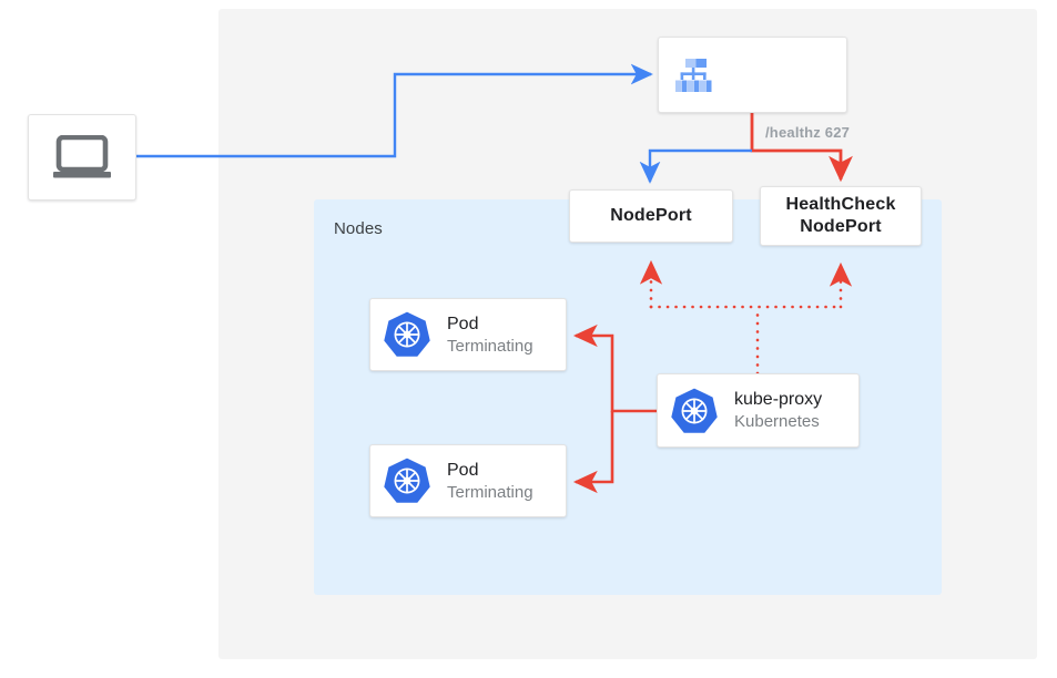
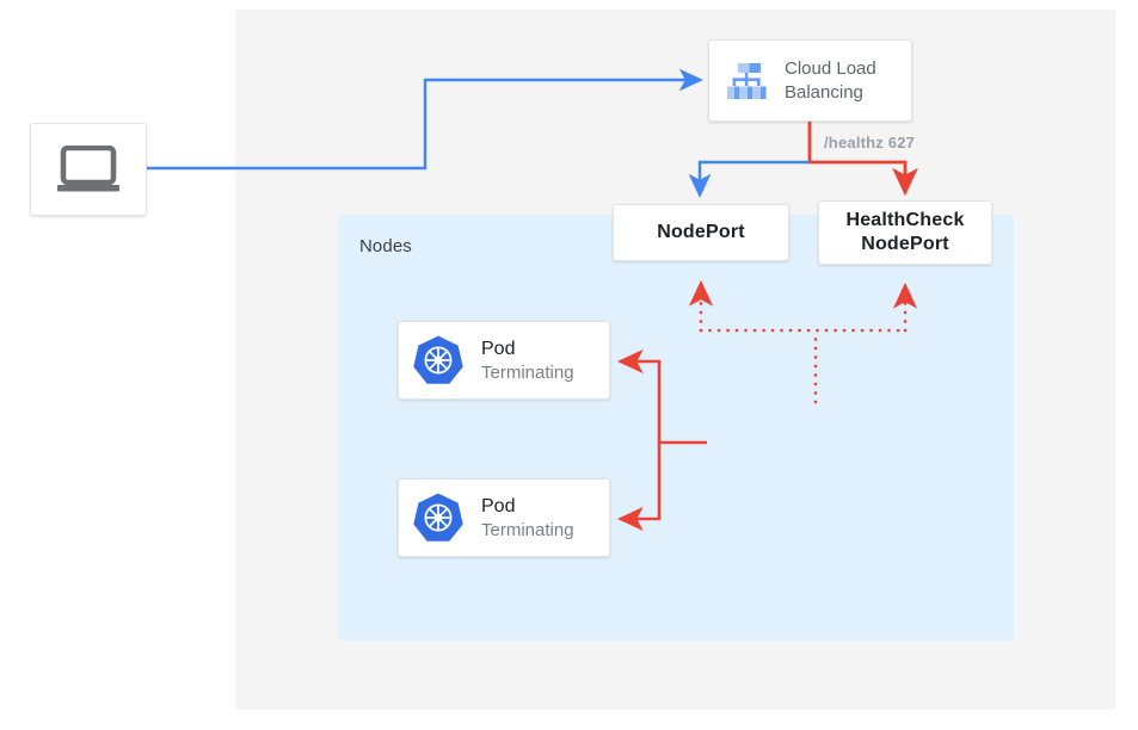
  Nodes
+ Cloud Load
+ Balancing
  /healthz 627
  NodePort
  HealthCheck
  NodePort
  Pod
  Terminating
  Pod
  Terminating
- kube-proxy
- Kubernetes
